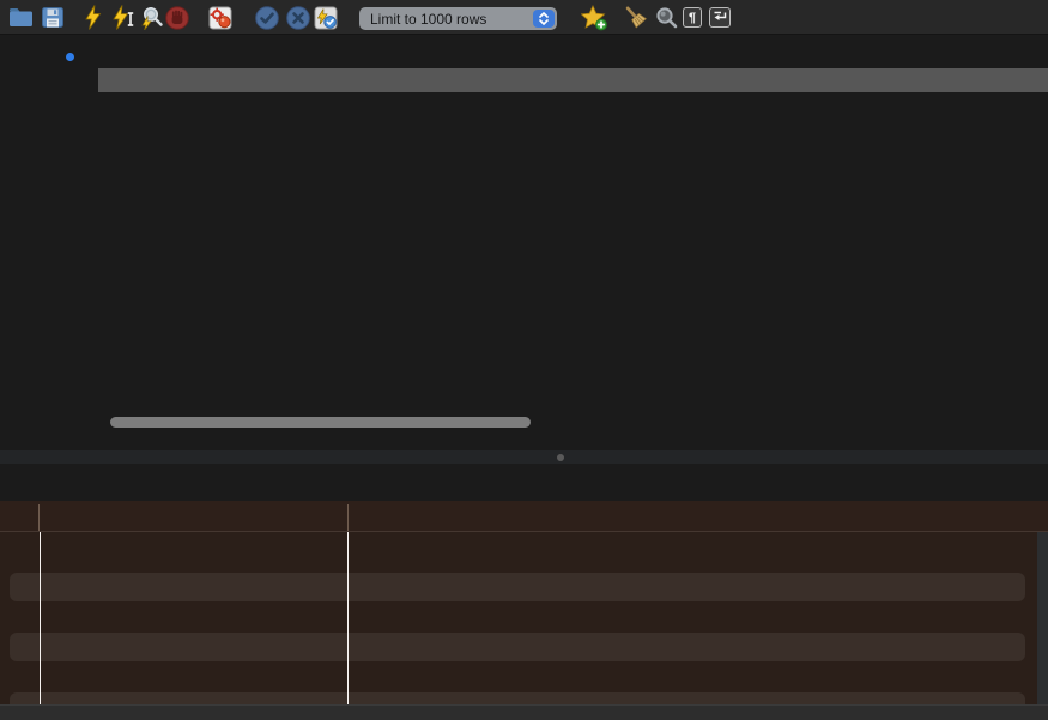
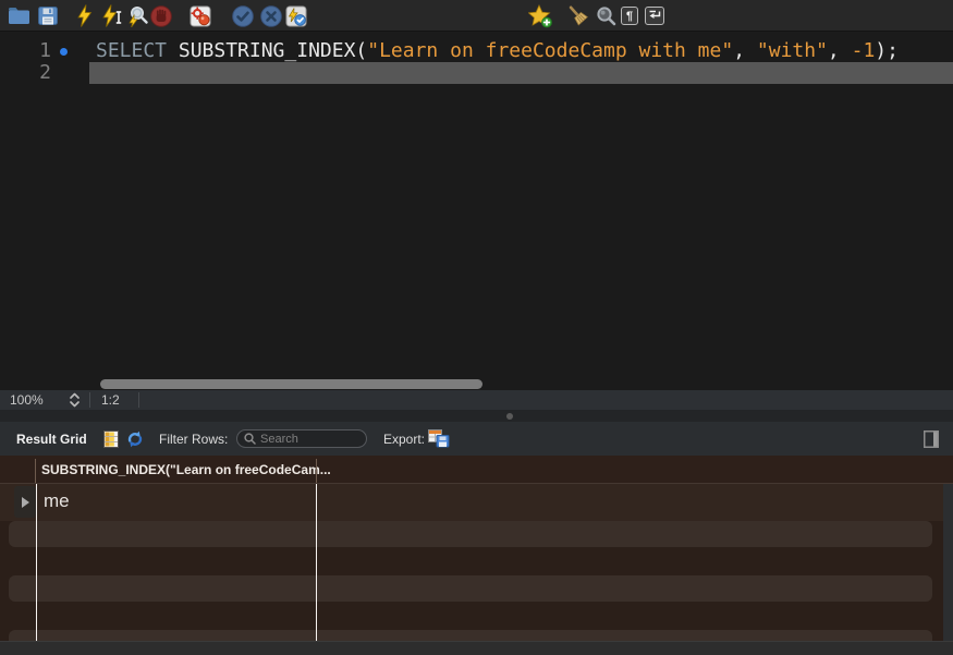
- Limit to 1000 rows
  ¶
+ 1
+ SELECT SUBSTRING_INDEX("Learn on freeCodeCamp with me", "with", -1);
+ 2
+ 100%
+ 1:2
+ Result Grid
+ Filter Rows:
+ Search
+ Export:
+ SUBSTRING_INDEX("Learn on freeCodeCam...
+ me
